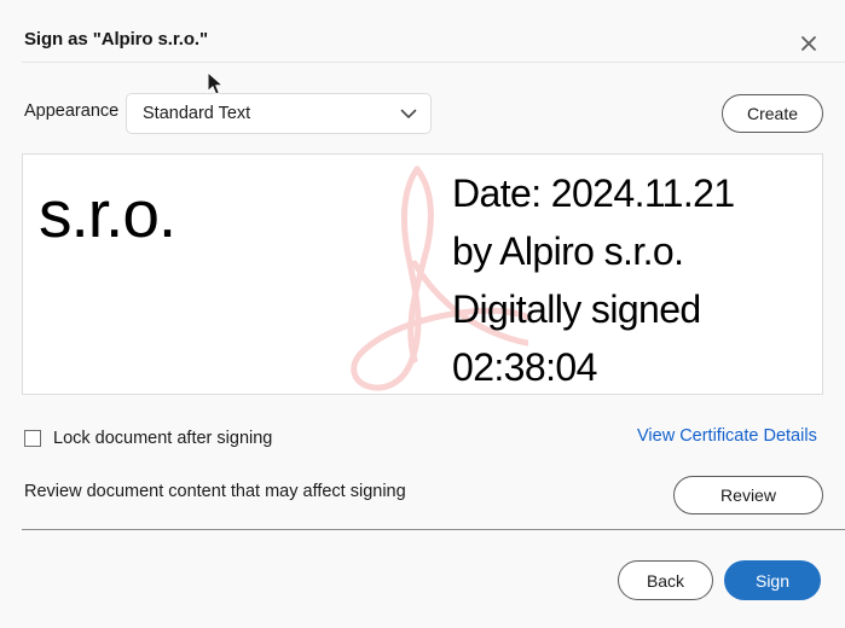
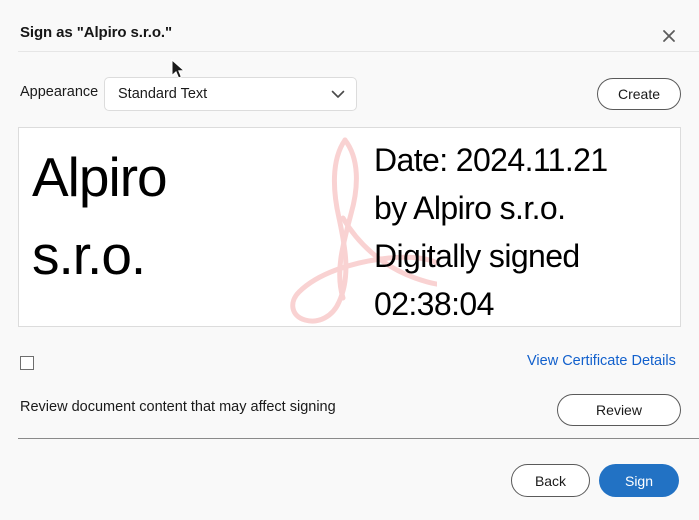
  Sign as "Alpiro s.r.o."
  Appearance
  Standard Text
  Create
+ Alpiro
  s.r.o.
  Date: 2024.11.21
  by Alpiro s.r.o.
  Digitally signed
  02:38:04
- Lock document after signing
  View Certificate Details
  Review document content that may affect signing
  Review
  Back
  Sign
